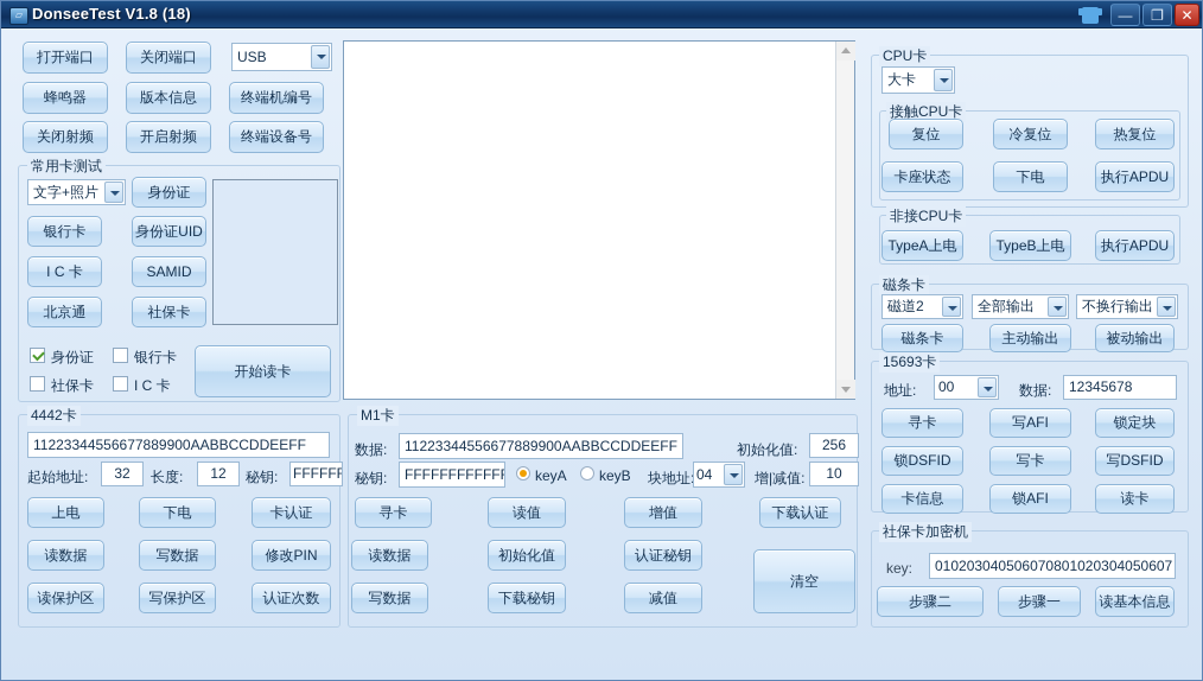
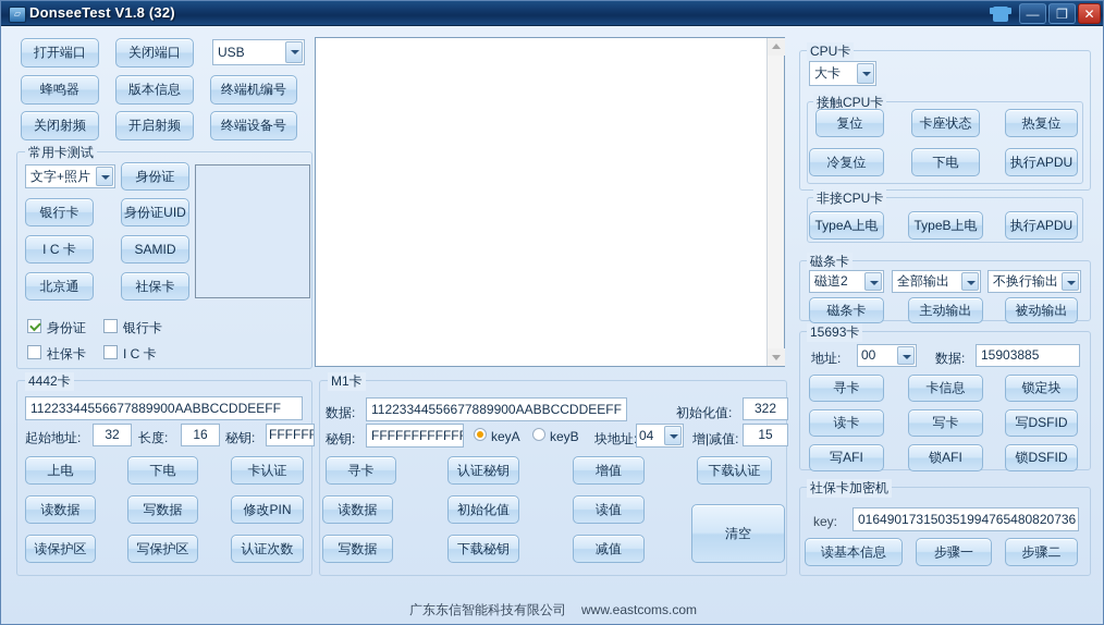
  ▱
- DonseeTest V1.8 (18)
+ DonseeTest V1.8 (32)
  —
  ❐
  ✕
  打开端口
  关闭端口
  USB
  蜂鸣器
  版本信息
  终端机编号
  关闭射频
  开启射频
  终端设备号
  常用卡测试
  文字+照片
  身份证
  银行卡
  身份证UID
  I C 卡
  SAMID
  北京通
  社保卡
  身份证
  银行卡
  社保卡
  I C 卡
- 开始读卡
  4442卡
  11223344556677889900AABBCCDDEEFF
  起始地址:
  32
  长度:
- 12
+ 16
  秘钥:
  FFFFFF
  上电
  下电
  卡认证
  读数据
  写数据
  修改PIN
  读保护区
  写保护区
  认证次数
  M1卡
  数据:
  11223344556677889900AABBCCDDEEFF
  初始化值:
- 256
+ 322
  秘钥:
  FFFFFFFFFFFF
  keyA
  keyB
  块地址
  04
  增|减值:
- 10
+ 15
  寻卡
- 读值
+ 认证秘钥
  增值
  下载认证
  读数据
  初始化值
- 认证秘钥
+ 读值
  写数据
  下载秘钥
  减值
  清空
  CPU卡
  大卡
  接触CPU卡
  复位
- 冷复位
+ 卡座状态
  热复位
- 卡座状态
+ 冷复位
  下电
  执行APDU
  非接CPU卡
  TypeA上电
  TypeB上电
  执行APDU
  磁条卡
  磁道2
  全部输出
  不换行输出
  磁条卡
  主动输出
  被动输出
  15693卡
  地址:
  00
  数据:
- 12345678
+ 15903885
  寻卡
- 写AFI
+ 卡信息
  锁定块
- 锁DSFID
+ 读卡
  写卡
  写DSFID
- 卡信息
+ 写AFI
  锁AFI
- 读卡
+ 锁DSFID
  社保卡加密机
  key:
- 010203040506070801020304050607
+ 016490173150351994765480820736
- 步骤二
+ 读基本信息
  步骤一
- 读基本信息
+ 步骤二
+ 广东东信智能科技有限公司 www.eastcoms.com
